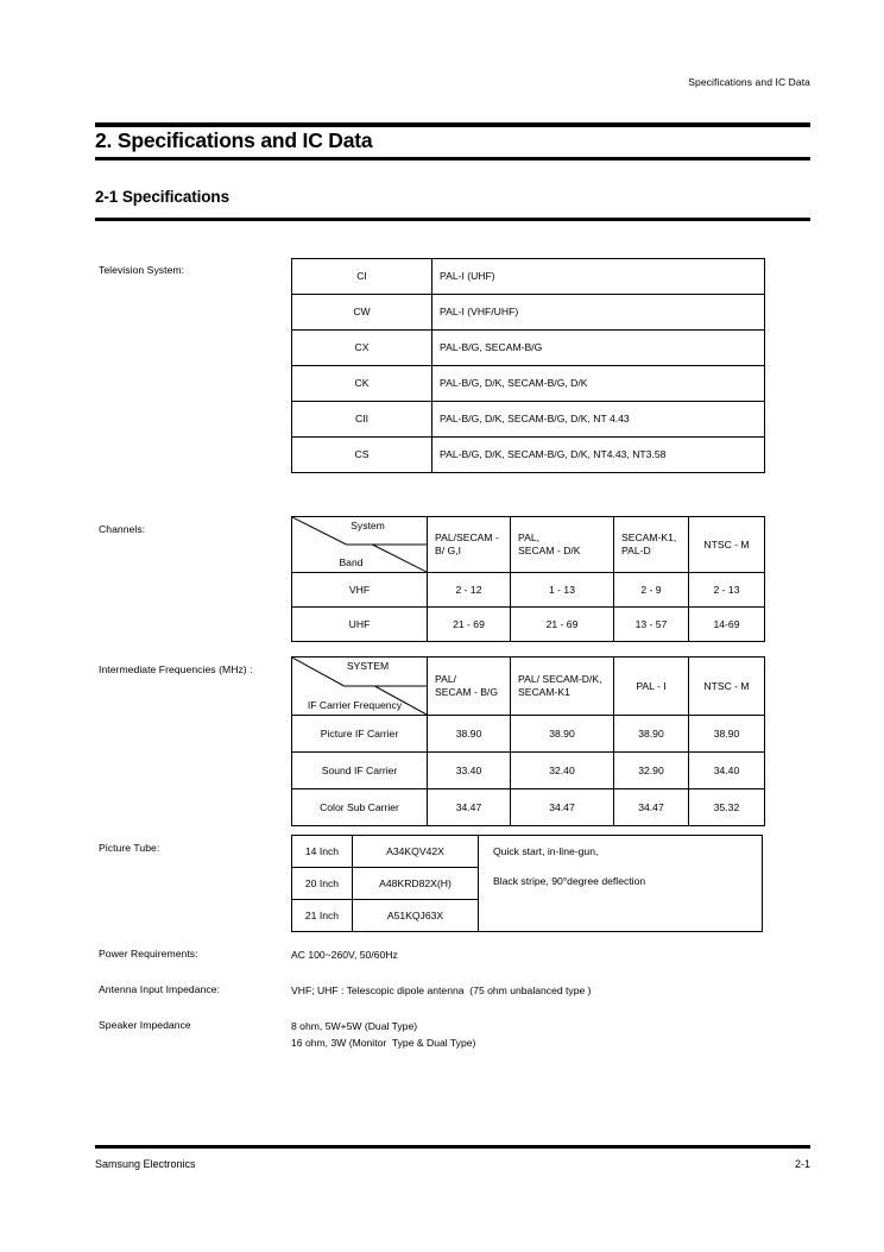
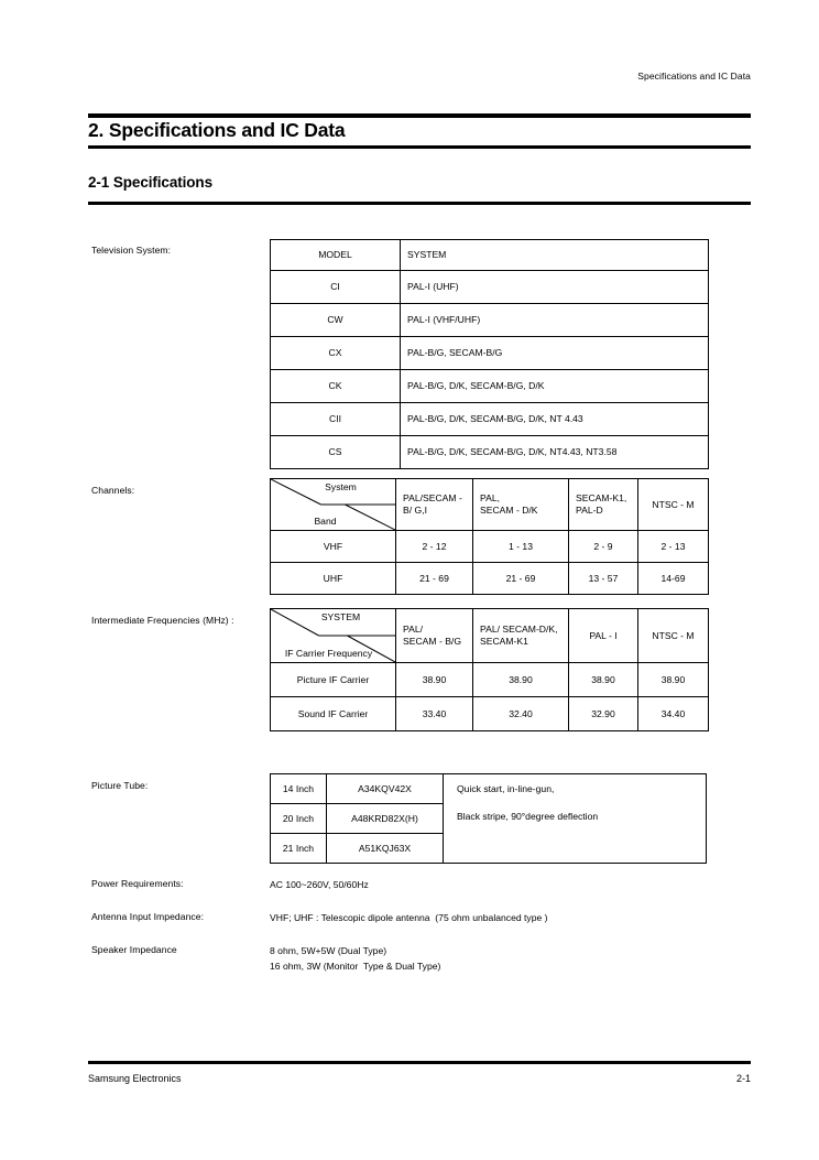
  Specifications and IC Data
  2. Specifications and IC Data
  2-1 Specifications
  Television System:
+ MODEL	SYSTEM
  CI	PAL-I (UHF)
  CW	PAL-I (VHF/UHF)
  CX	PAL-B/G, SECAM-B/G
  CK	PAL-B/G, D/K, SECAM-B/G, D/K
  CII	PAL-B/G, D/K, SECAM-B/G, D/K, NT 4.43
  CS	PAL-B/G, D/K, SECAM-B/G, D/K, NT4.43, NT3.58
  Channels:
  System Band	PAL/SECAM - B/ G,I	PAL, SECAM - D/K	SECAM-K1, PAL-D	NTSC - M
  VHF	2 - 12	1 - 13	2 - 9	2 - 13
  UHF	21 - 69	21 - 69	13 - 57	14-69
  Intermediate Frequencies (MHz) :
  SYSTEM IF Carrier Frequency	PAL/ SECAM - B/G	PAL/ SECAM-D/K, SECAM-K1	PAL - I	NTSC - M
  Picture IF Carrier	38.90	38.90	38.90	38.90
  Sound IF Carrier	33.40	32.40	32.90	34.40
- Color Sub Carrier	34.47	34.47	34.47	35.32
  Picture Tube:
  14 Inch	A34KQV42X	Quick start, in-line-gun, Black stripe, 90°degree deflection
  20 Inch	A48KRD82X(H)
  21 Inch	A51KQJ63X
  Power Requirements:
  AC 100~260V, 50/60Hz
  Antenna Input Impedance:
  VHF; UHF : Telescopic dipole antenna (75 ohm unbalanced type )
  Speaker Impedance
  8 ohm, 5W+5W (Dual Type)
  16 ohm, 3W (Monitor Type & Dual Type)
  Samsung Electronics
  2-1
